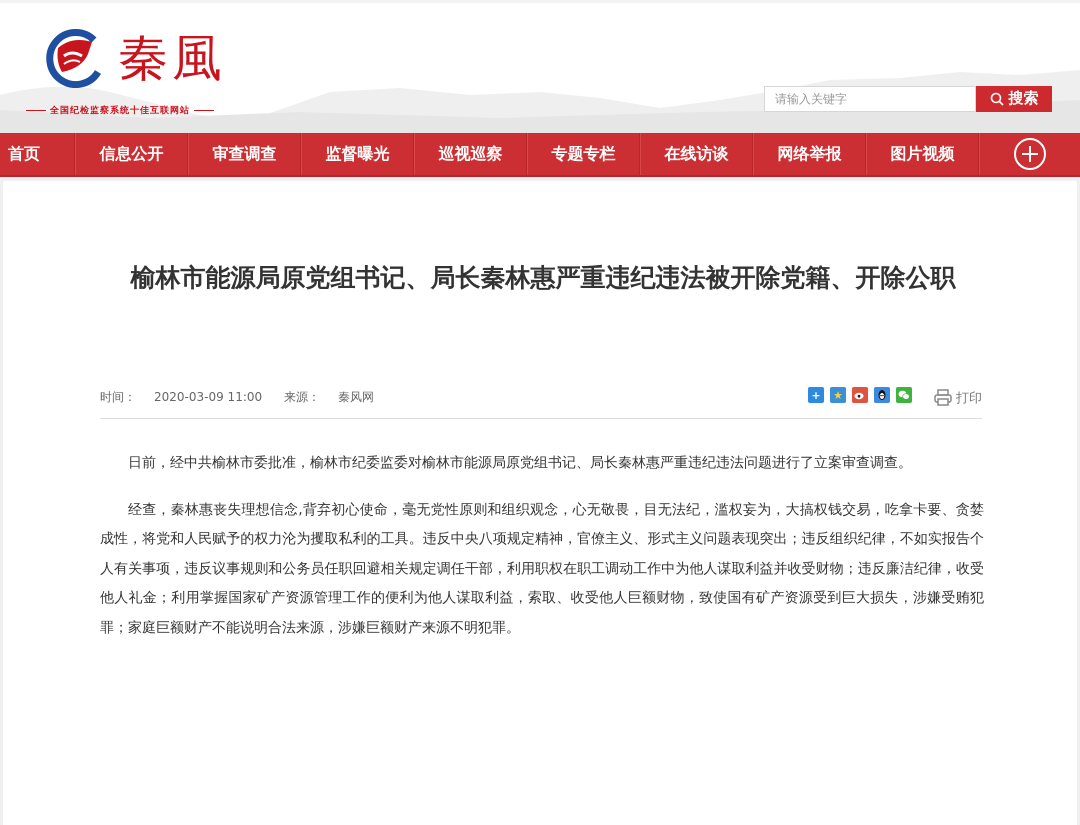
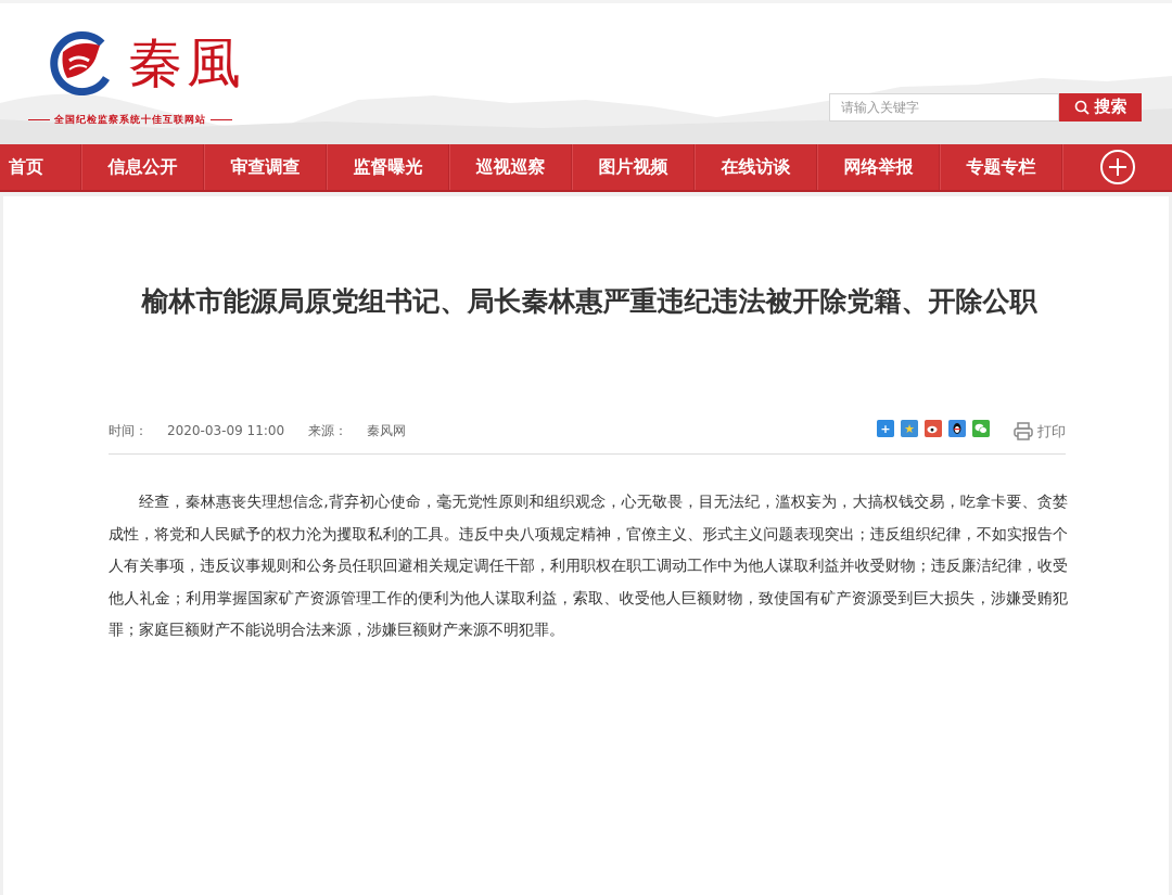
  秦風
  全国纪检监察系统十佳互联网站
  请输入关键字
  搜索
  首页
  信息公开
  审查调查
  监督曝光
  巡视巡察
- 专题专栏
+ 图片视频
  在线访谈
  网络举报
- 图片视频
+ 专题专栏
  榆林市能源局原党组书记、局长秦林惠严重违纪违法被开除党籍、开除公职
  时间： 2020-03-09 11:00 来源： 秦风网
  +
  ★
  打印
- 日前，经中共榆林市委批准，榆林市纪委监委对榆林市能源局原党组书记、局长秦林惠严重违纪违法问题进行了立案审查调查。
  经查，秦林惠丧失理想信念,背弃初心使命，毫无党性原则和组织观念，心无敬畏，目无法纪，滥权妄为，大搞权钱交易，吃拿卡要、贪婪成性，将党和人民赋予的权力沦为攫取私利的工具。违反中央八项规定精神，官僚主义、形式主义问题表现突出；违反组织纪律，不如实报告个人有关事项，违反议事规则和公务员任职回避相关规定调任干部，利用职权在职工调动工作中为他人谋取利益并收受财物；违反廉洁纪律，收受他人礼金；利用掌握国家矿产资源管理工作的便利为他人谋取利益，索取、收受他人巨额财物，致使国有矿产资源受到巨大损失，涉嫌受贿犯罪；家庭巨额财产不能说明合法来源，涉嫌巨额财产来源不明犯罪。
